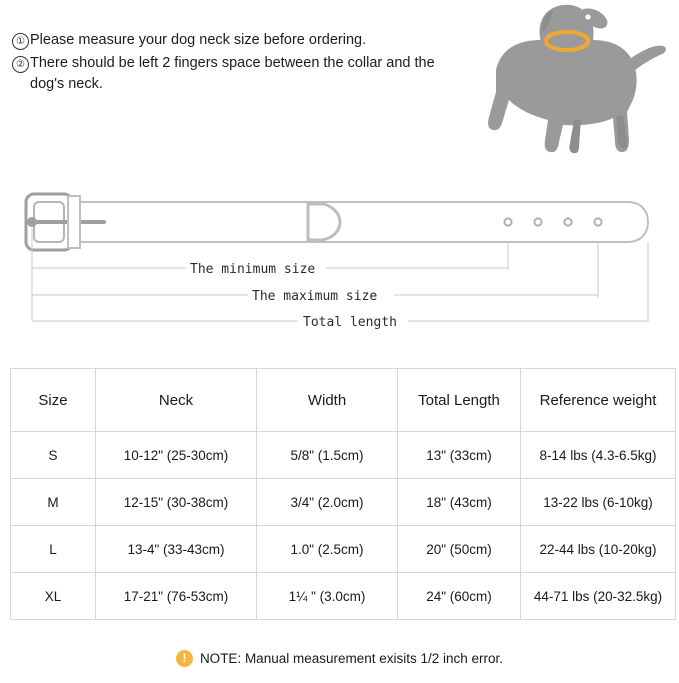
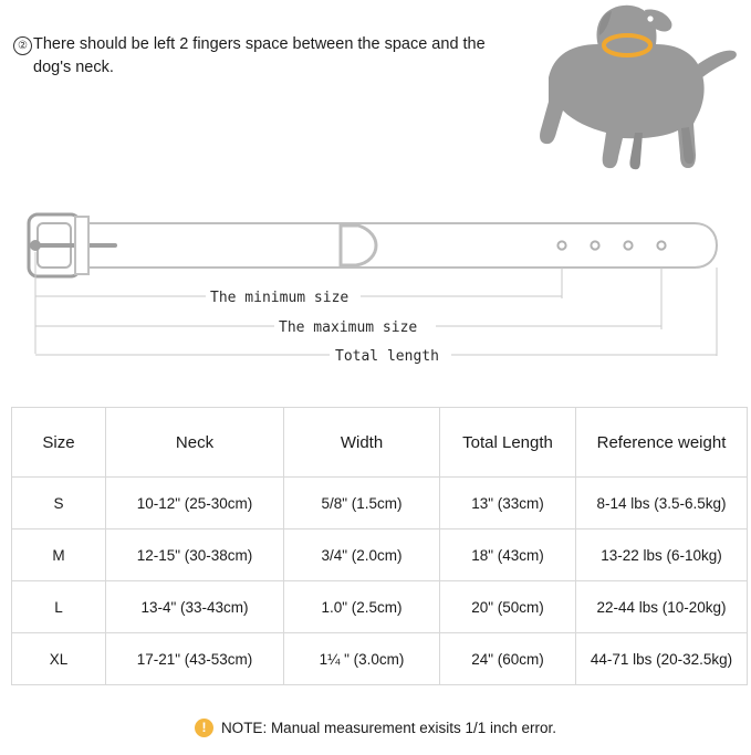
- ①
- Please measure your dog neck size before ordering.
  ②
- There should be left 2 fingers space between the collar and the dog's neck.
+ There should be left 2 fingers space between the space and the dog's neck.
  The minimum size
  The maximum size
  Total length
  Size	Neck	Width	Total Length	Reference weight
- S	10-12" (25-30cm)	5/8" (1.5cm)	13" (33cm)	8-14 lbs (4.3-6.5kg)
+ S	10-12" (25-30cm)	5/8" (1.5cm)	13" (33cm)	8-14 lbs (3.5-6.5kg)
  M	12-15" (30-38cm)	3/4" (2.0cm)	18" (43cm)	13-22 lbs (6-10kg)
  L	13-4" (33-43cm)	1.0" (2.5cm)	20" (50cm)	22-44 lbs (10-20kg)
- XL	17-21" (76-53cm)	1¼ " (3.0cm)	24" (60cm)	44-71 lbs (20-32.5kg)
+ XL	17-21" (43-53cm)	1¼ " (3.0cm)	24" (60cm)	44-71 lbs (20-32.5kg)
  !
- NOTE: Manual measurement exisits 1/2 inch error.
+ NOTE: Manual measurement exisits 1/1 inch error.
